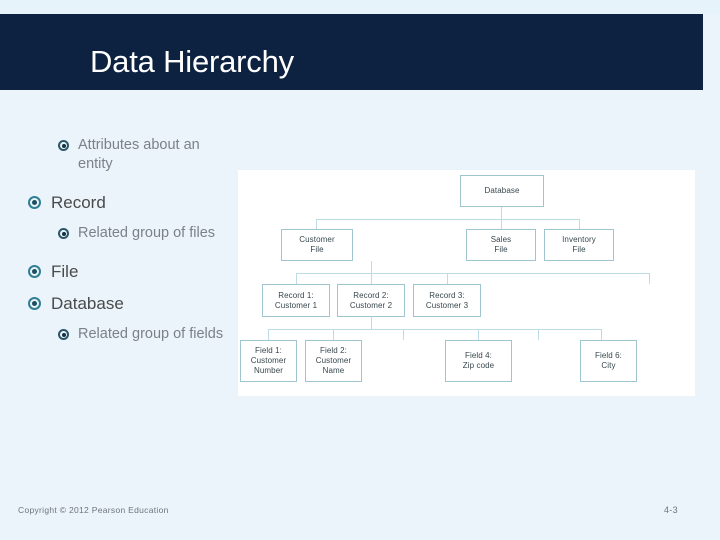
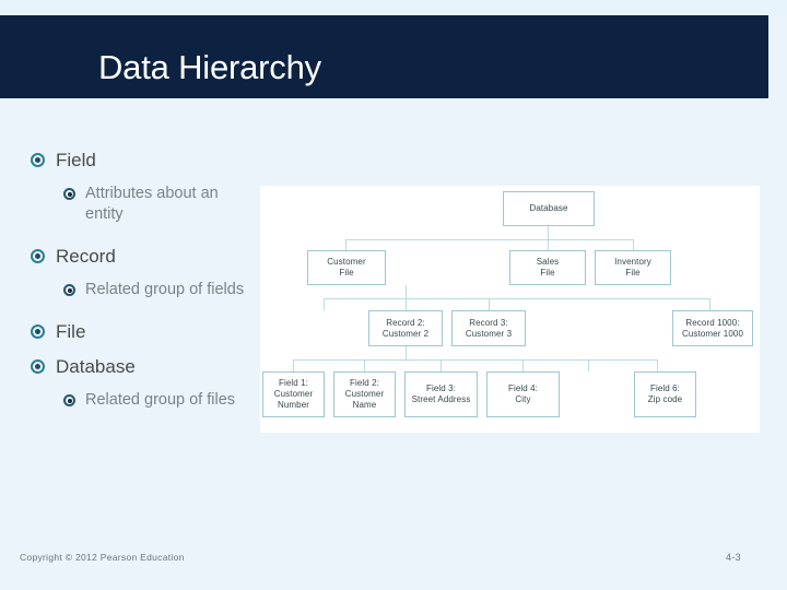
  Data Hierarchy
+ Field
  Attributes about an entity
  Record
- Related group of files
+ Related group of fields
  File
  Database
- Related group of fields
+ Related group of files
  Database
  Customer
  File
  Sales
  File
  Inventory
  File
- Record 1:
- Customer 1
  Record 2:
  Customer 2
  Record 3:
  Customer 3
+ Record 1000:
+ Customer 1000
  Field 1:
  Customer
  Number
  Field 2:
  Customer
  Name
+ Field 3:
+ Street Address
  Field 4:
- Zip code
+ City
  Field 6:
- City
+ Zip code
  Copyright © 2012 Pearson Education
  4-3
